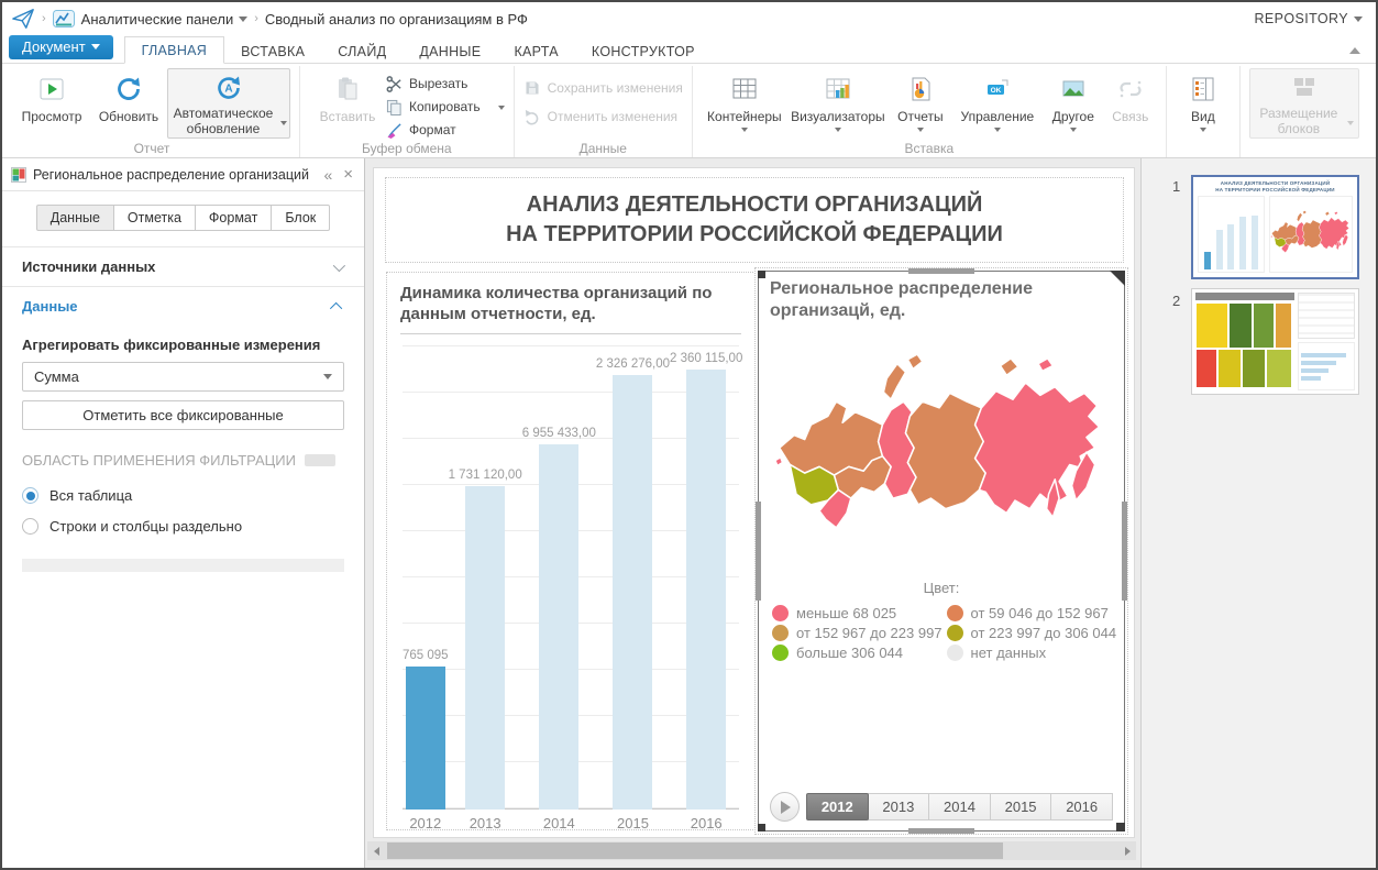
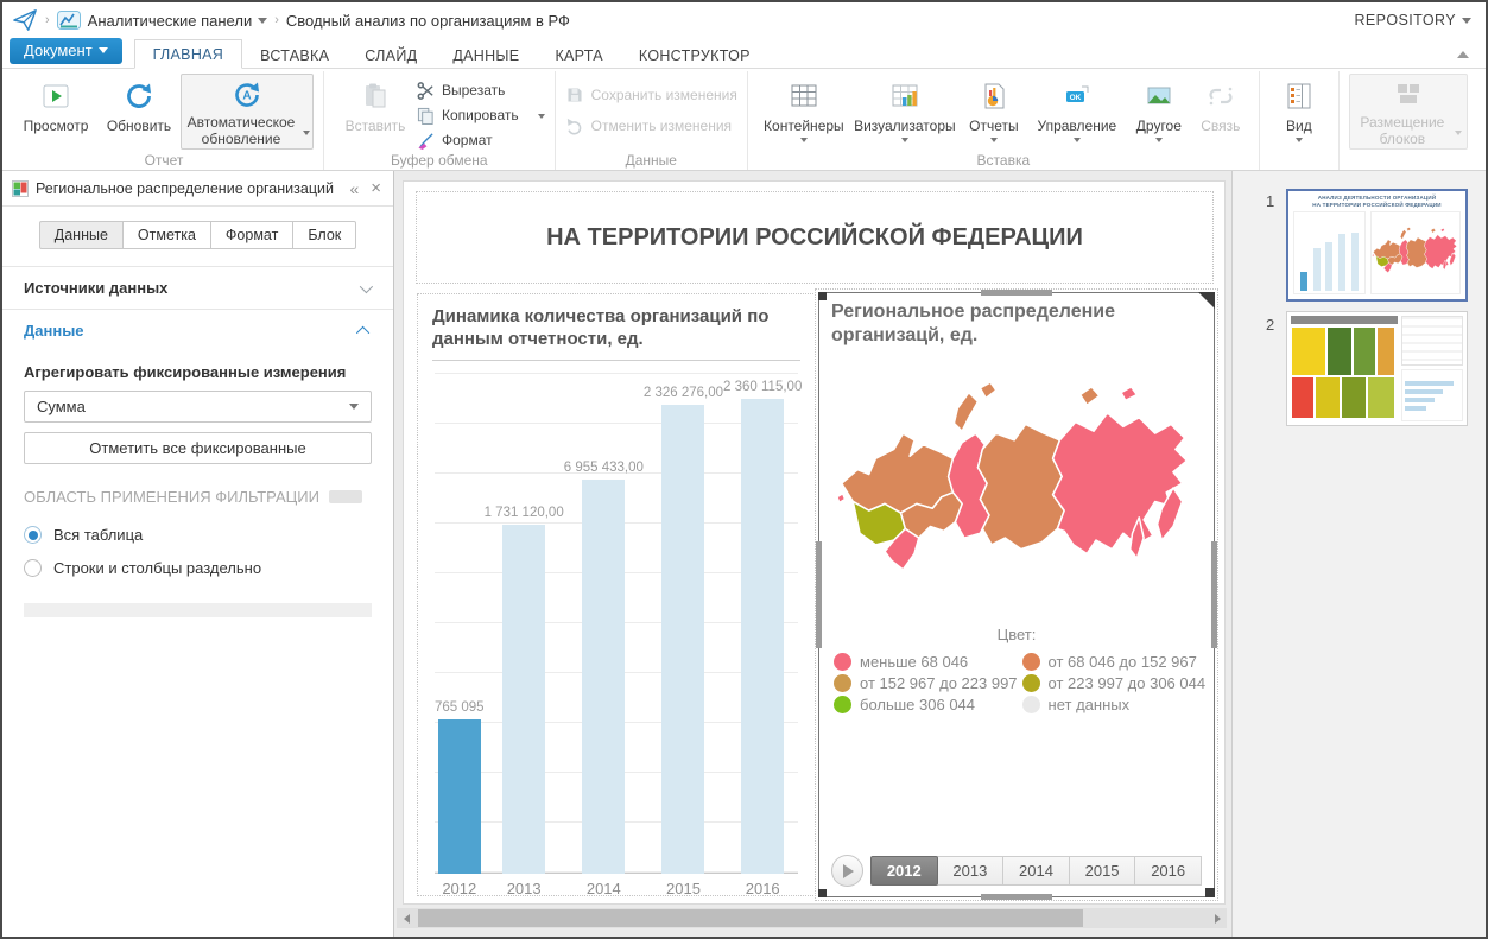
  ›
  Аналитические панели
  ›
  Сводный анализ по организациям в РФ
  REPOSITORY
  Документ
  ГЛАВНАЯ
  ВСТАВКА
  СЛАЙД
  ДАННЫЕ
  КАРТА
  КОНСТРУКТОР
  Просмотр
  Обновить
  A
  Автоматическое обновление
  Отчет
  Вставить
  Вырезать
  Копировать
  Формат
  Буфер обмена
  Сохранить изменения
  Отменить изменения
  Данные
  Контейнеры
  Визуализаторы
  Отчеты
  Управление
  Другое
  Связь
  Вставка
  Вид
  Размещение блоков
  Региональное распределение организаций
  «
  ×
  Данные
  Отметка
  Формат
  Блок
  Источники данных
  Данные
  Агрегировать фиксированные измерения
  Сумма
  Отметить все фиксированные
  ОБЛАСТЬ ПРИМЕНЕНИЯ ФИЛЬТРАЦИИ
  Вся таблица
  Строки и столбцы раздельно
- АНАЛИЗ ДЕЯТЕЛЬНОСТИ ОРГАНИЗАЦИЙ
  НА ТЕРРИТОРИИ РОССИЙСКОЙ ФЕДЕРАЦИИ
  Динамика количества организаций по данным отчетности, ед.
  765 095
  2012
  1 731 120,00
  2013
  6 955 433,00
  2014
  2 326 276,00
  2015
  2 360 115,00
  2016
  Региональное распределение организацй, ед.
  Цвет:
- меньше 68 025
+ меньше 68 046
- от 59 046 до 152 967
+ от 68 046 до 152 967
  от 152 967 до 223 997
  от 223 997 до 306 044
  больше 306 044
  нет данных
  2012
  2013
  2014
  2015
  2016
  1
  2
